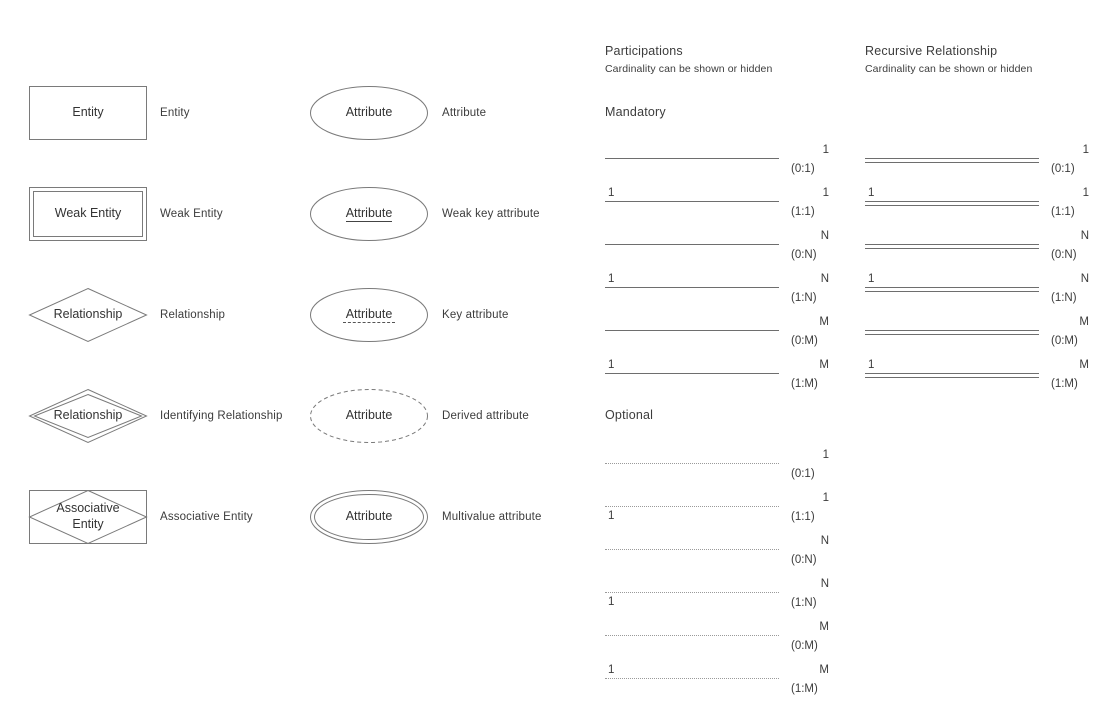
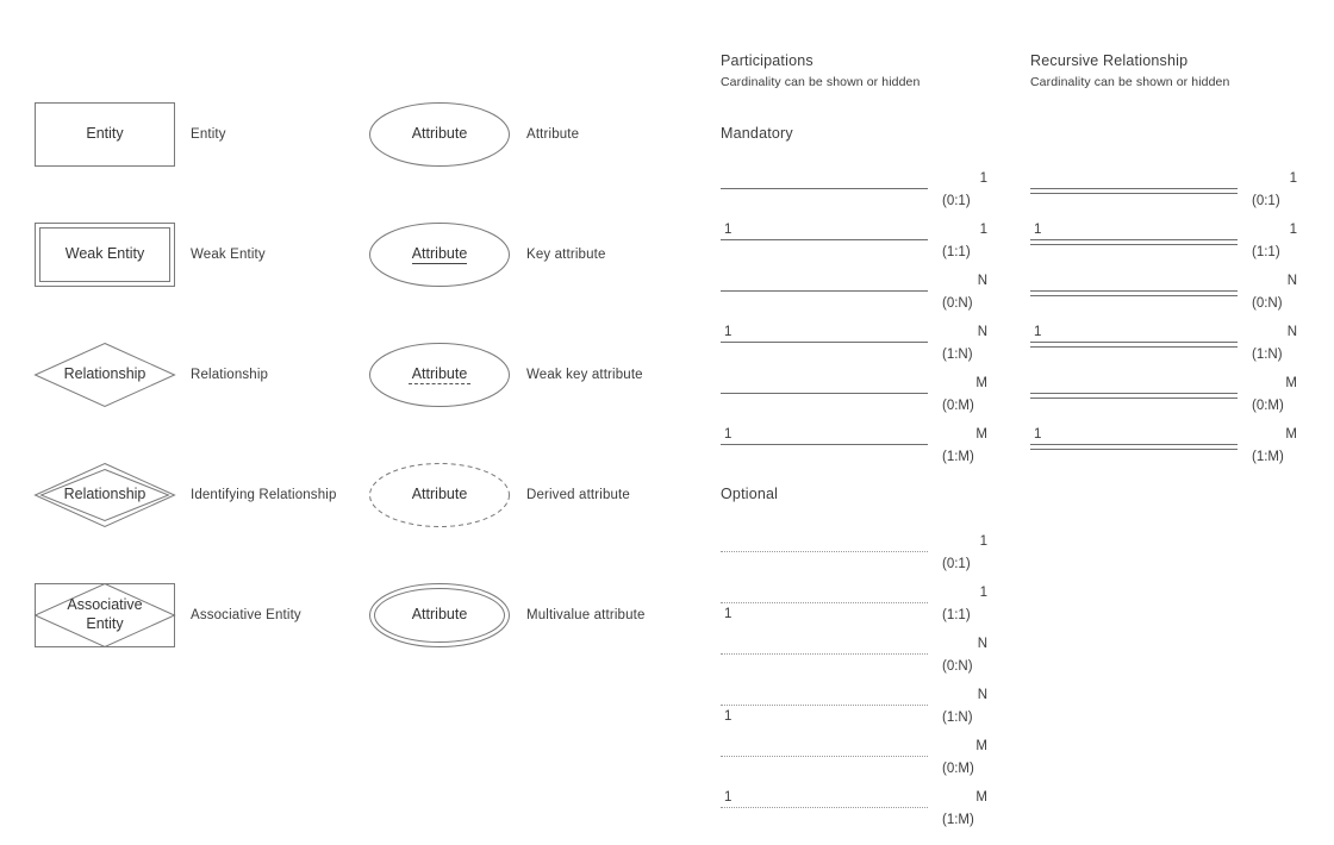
  Entity
  Entity
  Weak Entity
  Weak Entity
  Relationship
  Relationship
  Relationship
  Identifying Relationship
  Associative
  Entity
  Associative Entity
  Attribute
  Attribute
  Attribute
- Weak key attribute
+ Key attribute
  Attribute
- Key attribute
+ Weak key attribute
  Attribute
  Derived attribute
  Attribute
  Multivalue attribute
  Participations
  Cardinality can be shown or hidden
  Mandatory
  1
  (0:1)
  1
  1
  (1:1)
  N
  (0:N)
  1
  N
  (1:N)
  M
  (0:M)
  1
  M
  (1:M)
  Optional
  1
  (0:1)
  1
  1
  (1:1)
  N
  (0:N)
  1
  N
  (1:N)
  M
  (0:M)
  1
  M
  (1:M)
  Recursive Relationship
  Cardinality can be shown or hidden
  1
  (0:1)
  1
  1
  (1:1)
  N
  (0:N)
  1
  N
  (1:N)
  M
  (0:M)
  1
  M
  (1:M)
